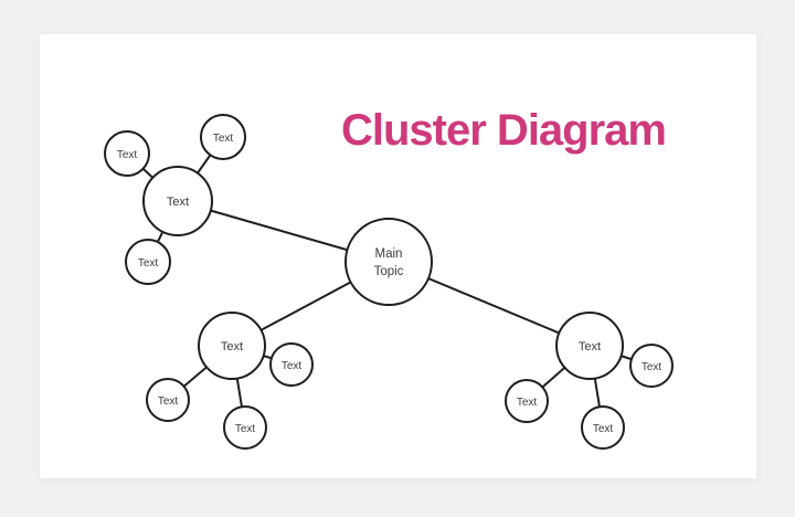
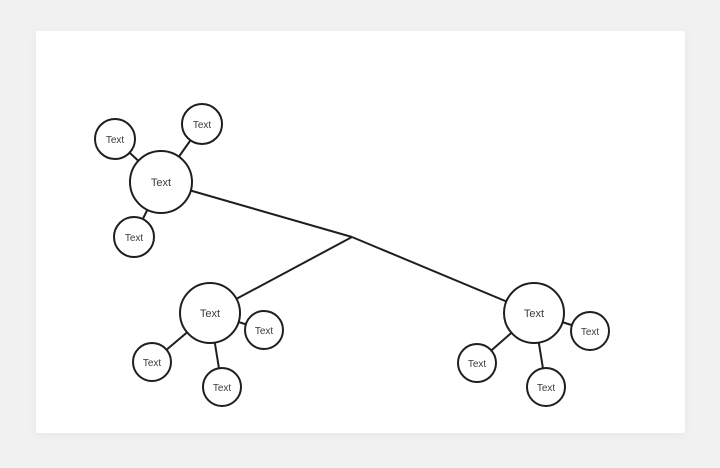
- Cluster Diagram
- Main Topic
  Text
  Text
  Text
  Text
  Text
  Text
  Text
  Text
  Text
  Text
  Text
  Text
